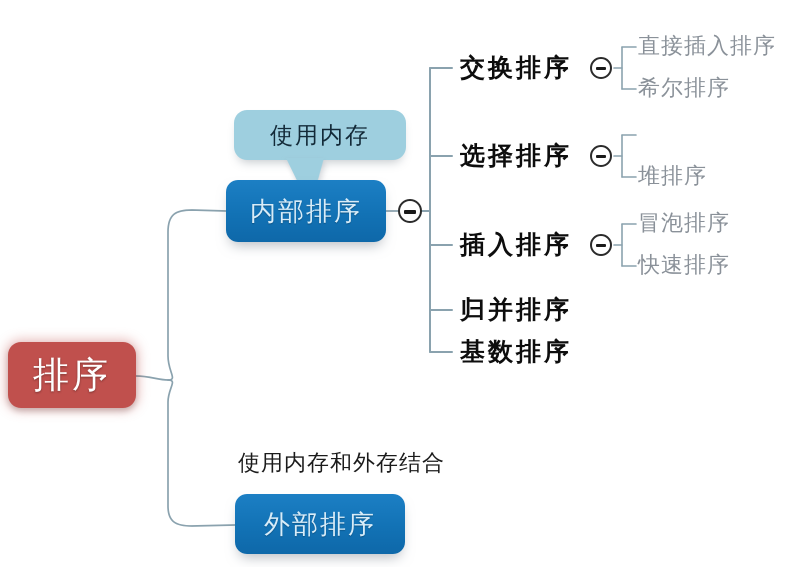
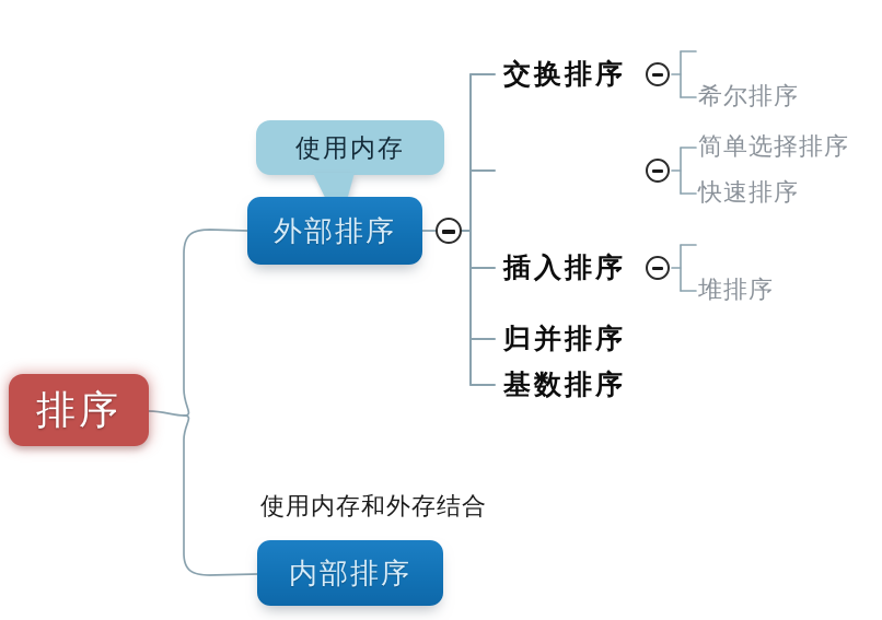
  排序
  使用内存
- 内部排序
+ 外部排序
  使用内存和外存结合
- 外部排序
+ 内部排序
  交换排序
- 选择排序
  插入排序
  归并排序
  基数排序
- 直接插入排序
  希尔排序
+ 简单选择排序
- 堆排序
+ 快速排序
- 冒泡排序
- 快速排序
+ 堆排序
